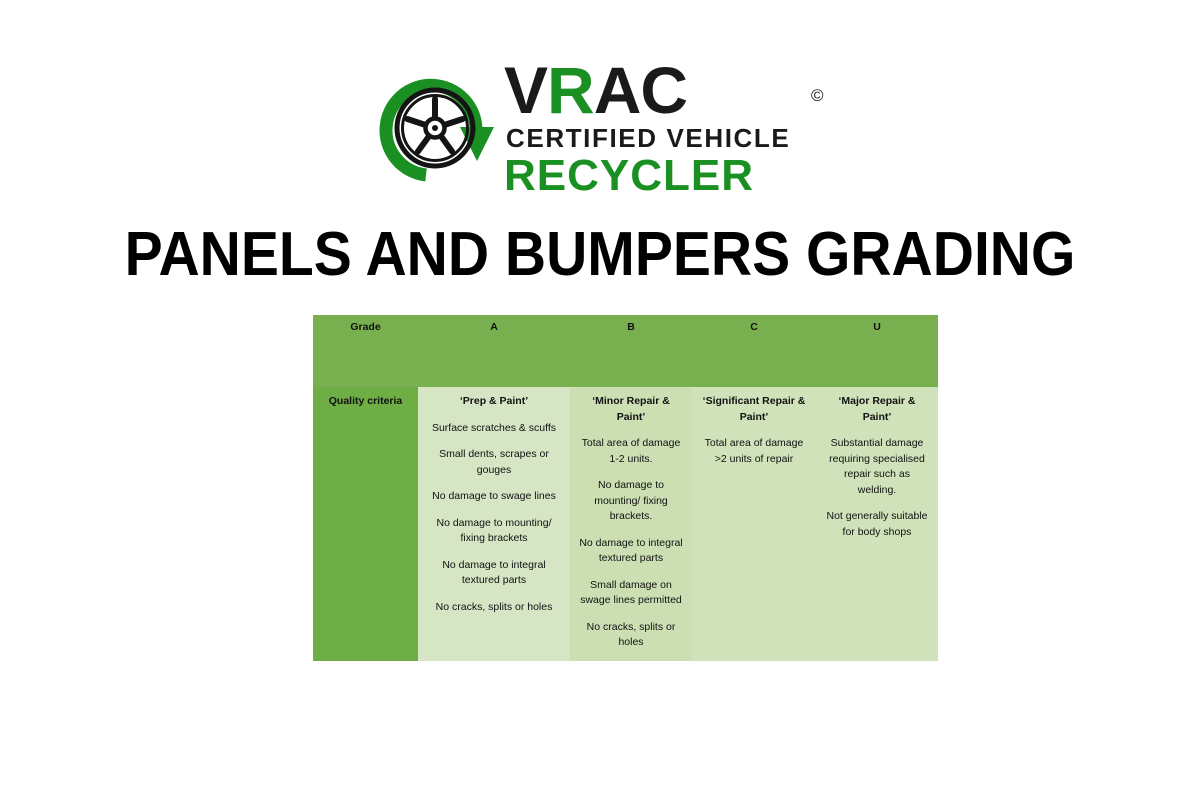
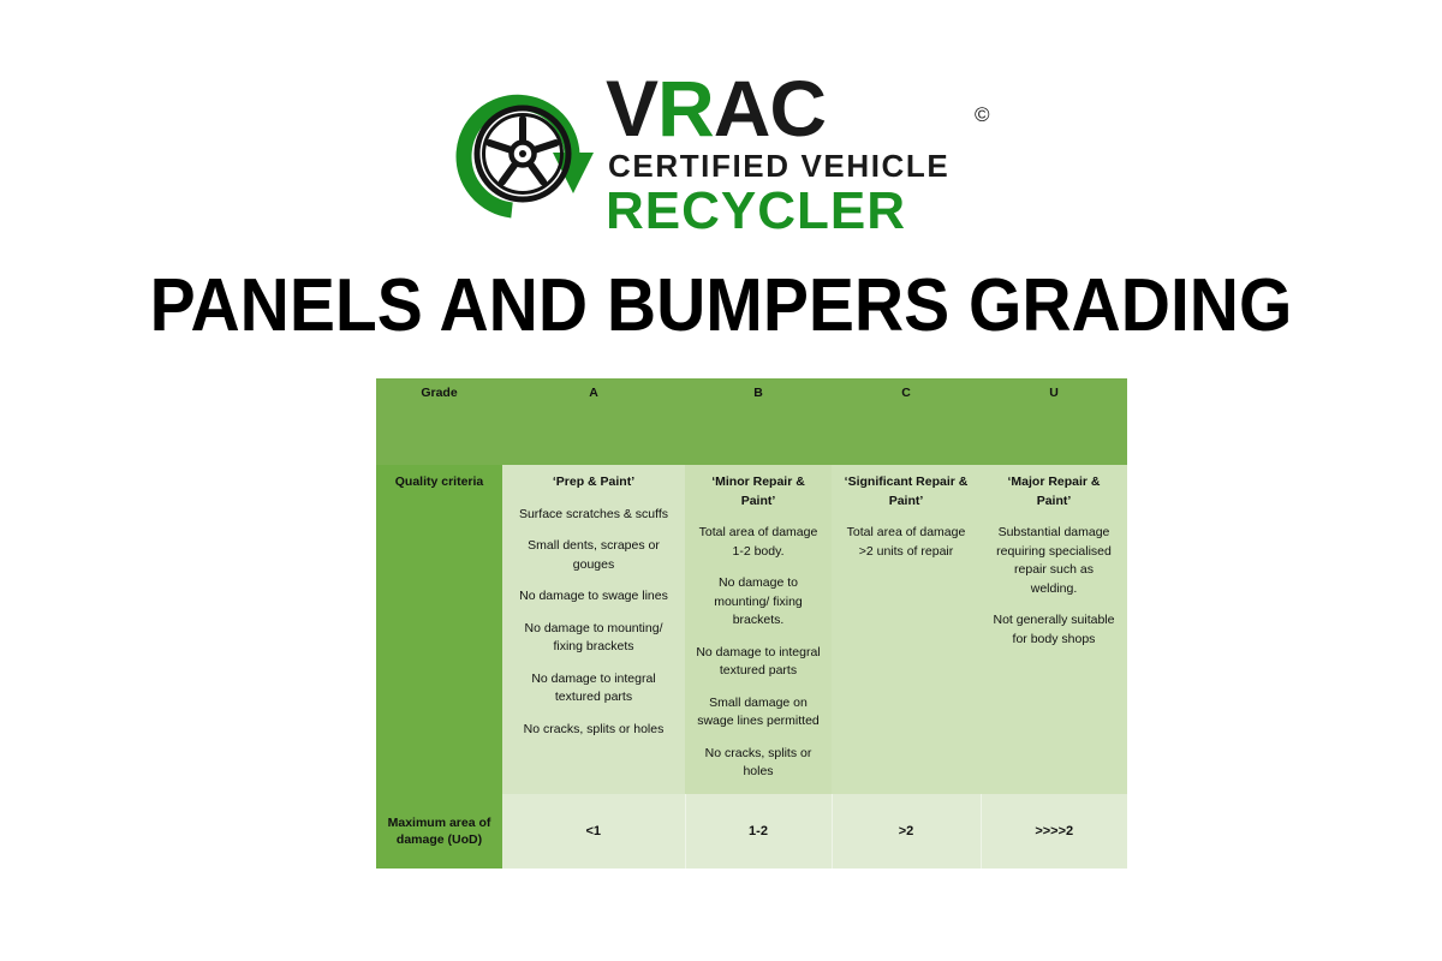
  VRAC
  ©
  CERTIFIED VEHICLE
  RECYCLER
  PANELS AND BUMPERS GRADING
  Grade	A	B	C	U
- Quality criteria	‘Prep & Paint’ Surface scratches & scuffs Small dents, scrapes or gouges No damage to swage lines No damage to mounting/ fixing brackets No damage to integral textured parts No cracks, splits or holes	‘Minor Repair & Paint’ Total area of damage 1-2 units. No damage to mounting/ fixing brackets. No damage to integral textured parts Small damage on swage lines permitted No cracks, splits or holes	‘Significant Repair & Paint’ Total area of damage >2 units of repair	‘Major Repair & Paint’ Substantial damage requiring specialised repair such as welding. Not generally suitable for body shops
+ Quality criteria	‘Prep & Paint’ Surface scratches & scuffs Small dents, scrapes or gouges No damage to swage lines No damage to mounting/ fixing brackets No damage to integral textured parts No cracks, splits or holes	‘Minor Repair & Paint’ Total area of damage 1-2 body. No damage to mounting/ fixing brackets. No damage to integral textured parts Small damage on swage lines permitted No cracks, splits or holes	‘Significant Repair & Paint’ Total area of damage >2 units of repair	‘Major Repair & Paint’ Substantial damage requiring specialised repair such as welding. Not generally suitable for body shops
+ Maximum area of damage (UoD)	<1	1-2	>2	>>>>2
